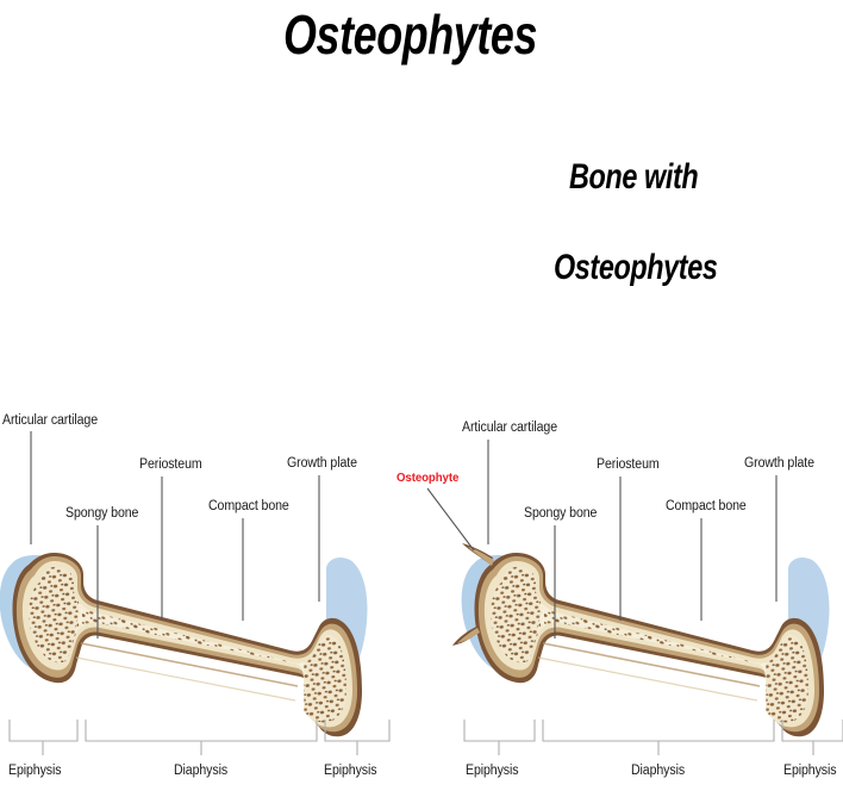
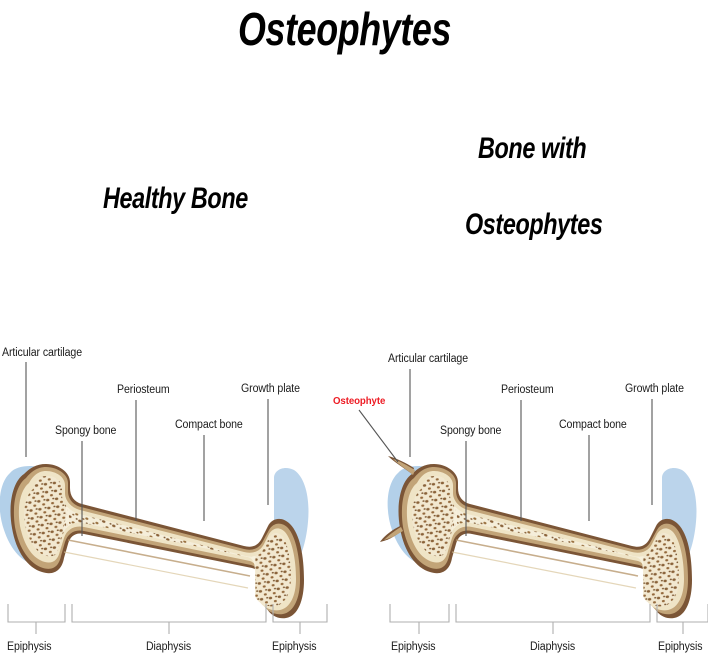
  Osteophytes
+ Healthy Bone
  Bone with
  Osteophytes
  Articular cartilage
  Spongy bone
  Periosteum
  Compact bone
  Growth plate
  Osteophyte
  Articular cartilage
  Spongy bone
  Periosteum
  Compact bone
  Growth plate
  Epiphysis
  Diaphysis
  Epiphysis
  Epiphysis
  Diaphysis
  Epiphysis
